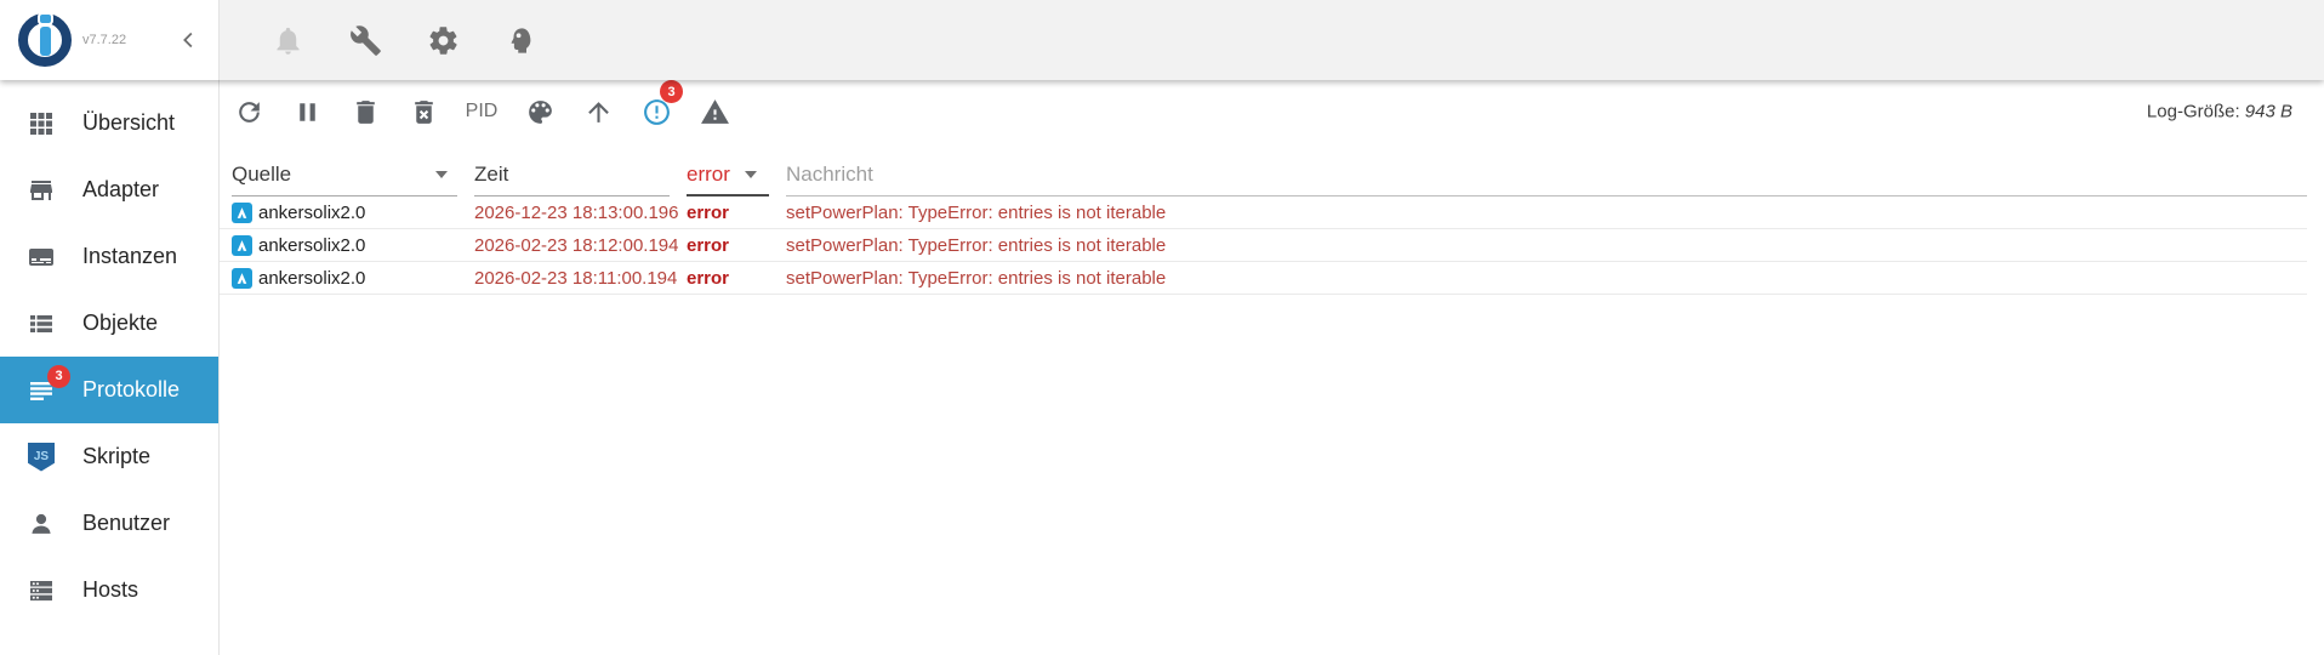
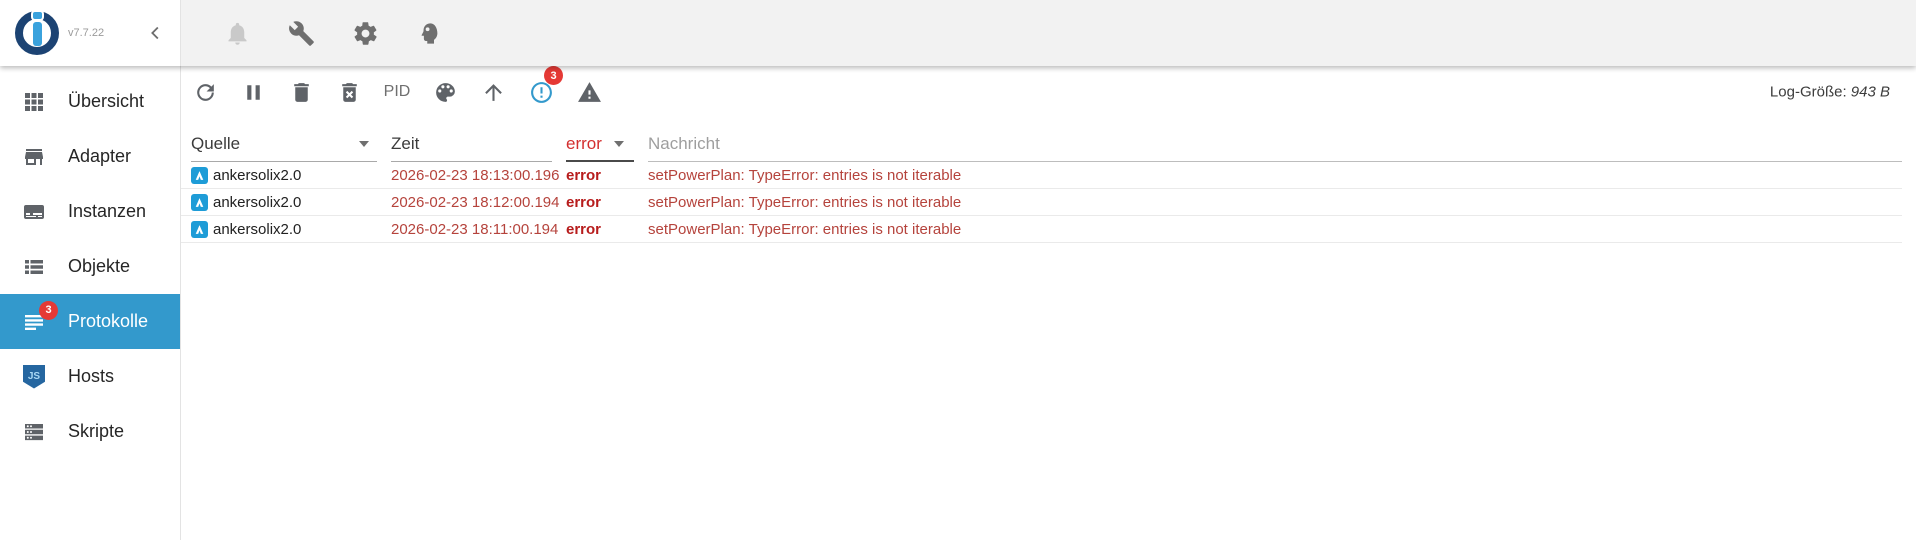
  v7.7.22
  Übersicht
  Adapter
  Instanzen
  Objekte
  3
  Protokolle
  JS
- Skripte
+ Hosts
- Benutzer
- Hosts
+ Skripte
  PID
  3
  Log-Größe: 943 B
  Quelle
  Zeit
  error
  Nachricht
  ankersolix2.0
- 2026-12-23 18:13:00.196
+ 2026-02-23 18:13:00.196
  error
  setPowerPlan: TypeError: entries is not iterable
  ankersolix2.0
  2026-02-23 18:12:00.194
  error
  setPowerPlan: TypeError: entries is not iterable
  ankersolix2.0
  2026-02-23 18:11:00.194
  error
  setPowerPlan: TypeError: entries is not iterable
